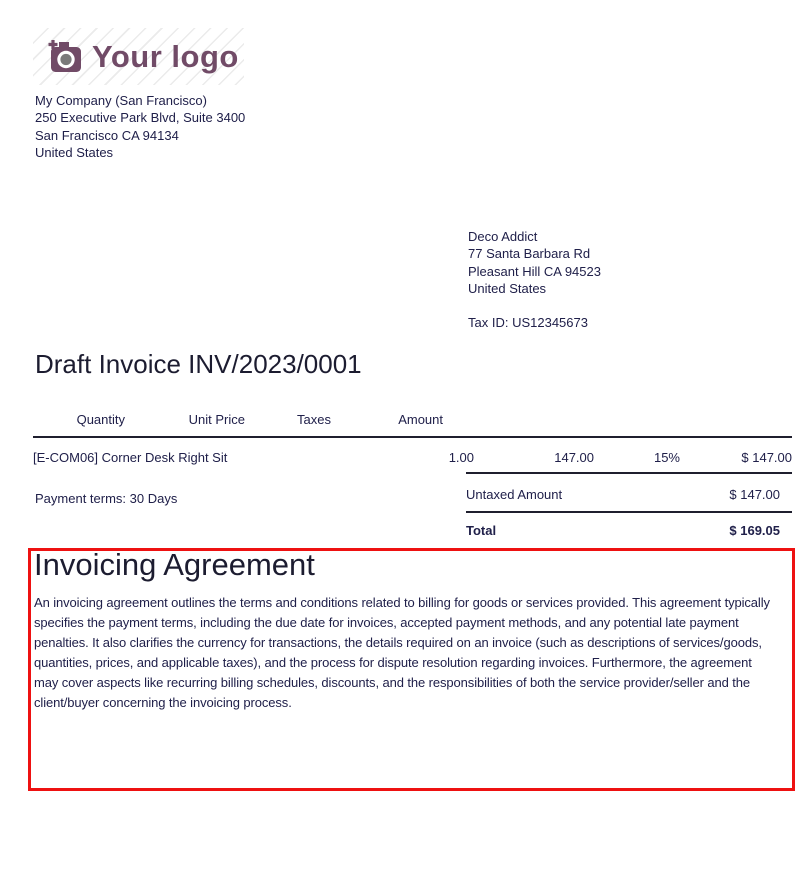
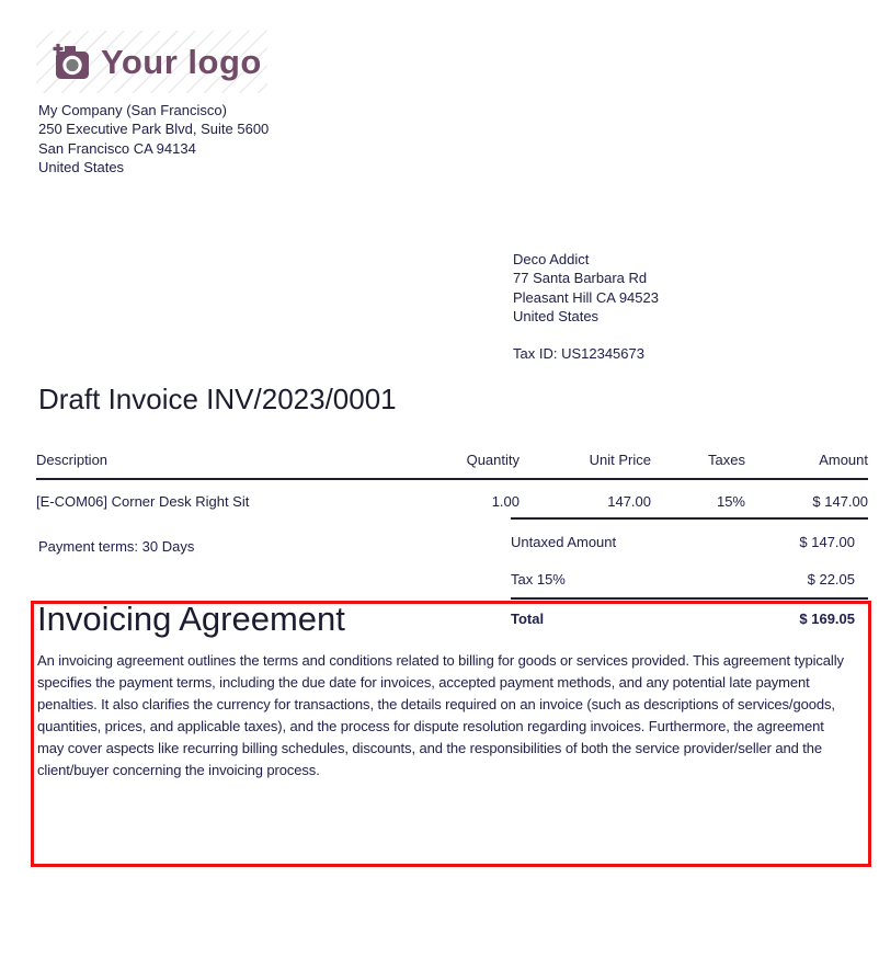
  Your logo
  My Company (San Francisco)
- 250 Executive Park Blvd, Suite 3400
+ 250 Executive Park Blvd, Suite 5600
  San Francisco CA 94134
  United States
  Deco Addict
  77 Santa Barbara Rd
  Pleasant Hill CA 94523
  United States
  Tax ID: US12345673
  Draft Invoice INV/2023/0001
+ Description
  Quantity
  Unit Price
  Taxes
  Amount
  [E-COM06] Corner Desk Right Sit
  1.00
  147.00
  15%
  $ 147.00
  Payment terms: 30 Days
  Untaxed Amount
  $ 147.00
+ Tax 15%
+ $ 22.05
  Total
  $ 169.05
  Invoicing Agreement
  An invoicing agreement outlines the terms and conditions related to billing for goods or services provided. This agreement typically specifies the payment terms, including the due date for invoices, accepted payment methods, and any potential late payment penalties. It also clarifies the currency for transactions, the details required on an invoice (such as descriptions of services/goods, quantities, prices, and applicable taxes), and the process for dispute resolution regarding invoices. Furthermore, the agreement may cover aspects like recurring billing schedules, discounts, and the responsibilities of both the service provider/seller and the client/buyer concerning the invoicing process.
